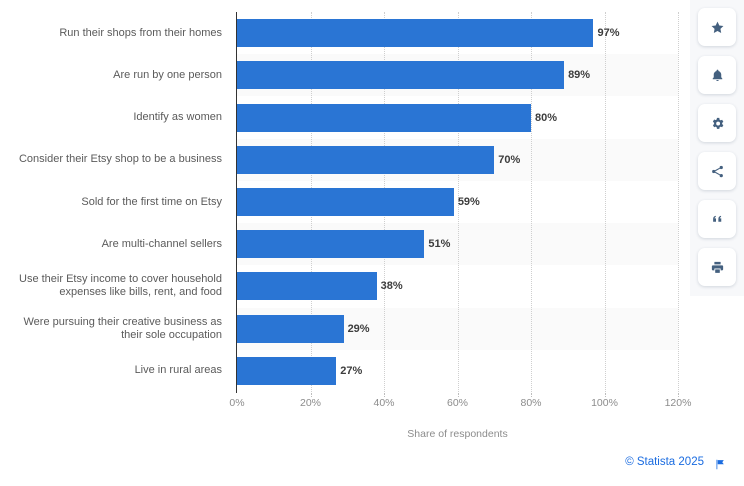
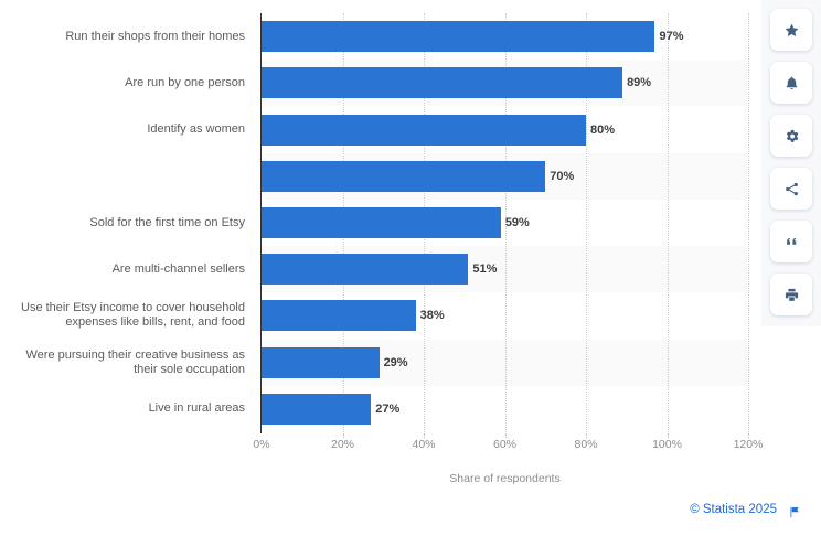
  Run their shops from their homes
  Are run by one person
  Identify as women
- Consider their Etsy shop to be a business
  Sold for the first time on Etsy
  Are multi-channel sellers
  Use their Etsy income to cover household
  expenses like bills, rent, and food
  Were pursuing their creative business as
  their sole occupation
  Live in rural areas
  97%
  89%
  80%
  70%
  59%
  51%
  38%
  29%
  27%
  0%
  20%
  40%
  60%
  80%
  100%
  120%
  Share of respondents
  © Statista 2025
